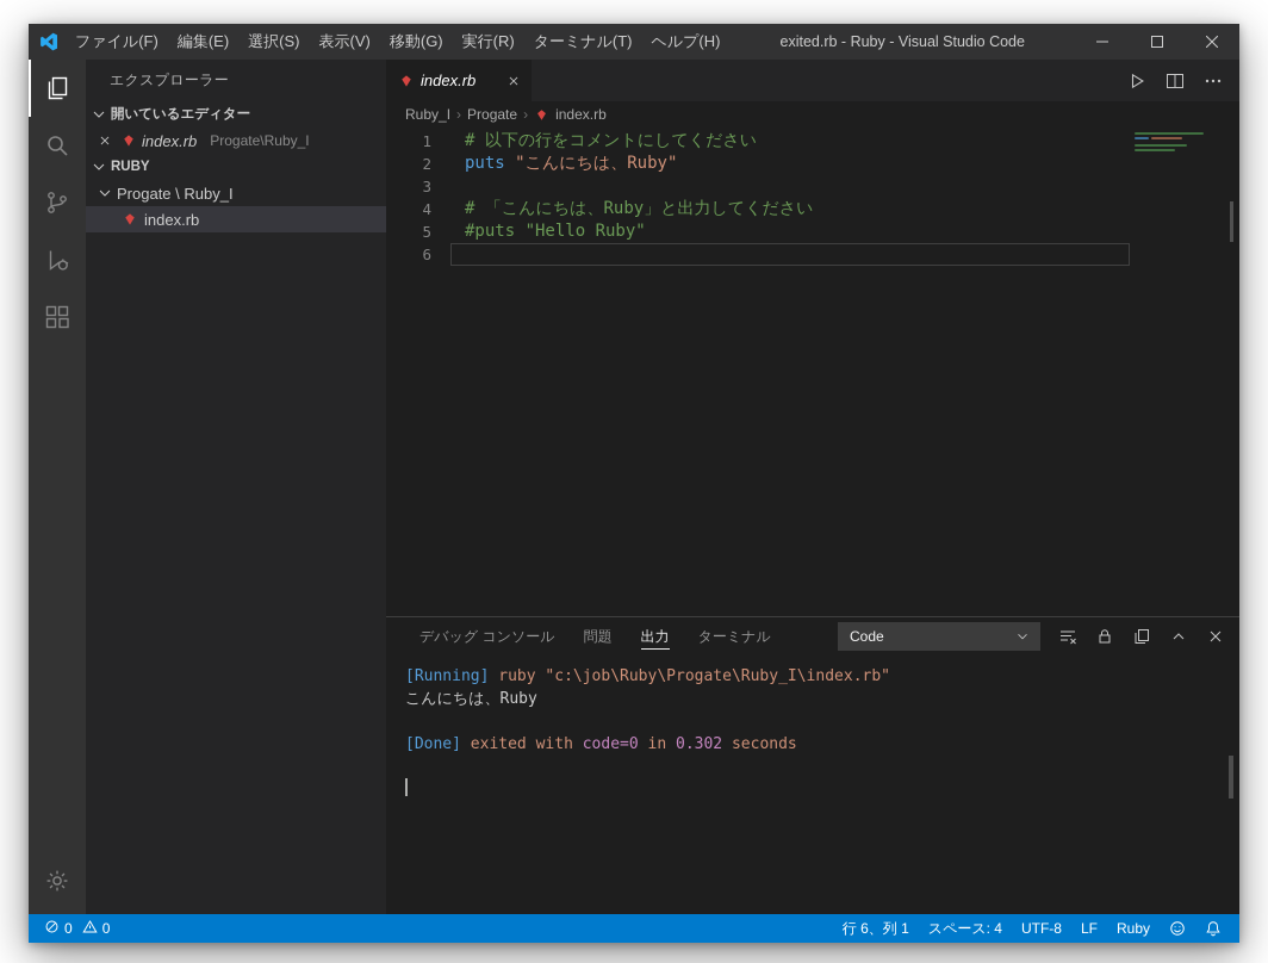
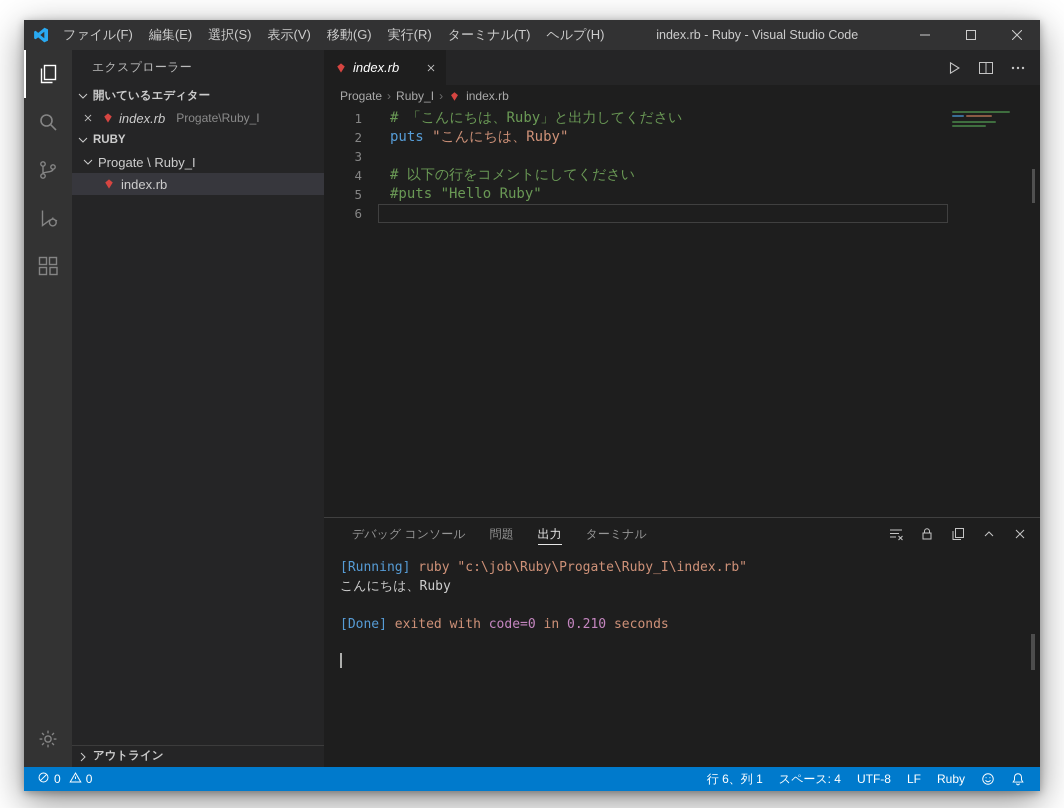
  ファイル(F)
  編集(E)
  選択(S)
  表示(V)
  移動(G)
  実行(R)
  ターミナル(T)
  ヘルプ(H)
- exited.rb - Ruby - Visual Studio Code
+ index.rb - Ruby - Visual Studio Code
  エクスプローラー
  開いているエディター
  index.rb
  Progate\Ruby_I
  RUBY
  Progate \ Ruby_I
  index.rb
+ アウトライン
  index.rb
- Ruby_I
+ Progate
  ›
- Progate
+ Ruby_I
  ›
  index.rb
  1
- # 以下の行をコメントにしてください
+ # 「こんにちは、Ruby」と出力してください
  2
  puts "こんにちは、Ruby"
  3
  4
- # 「こんにちは、Ruby」と出力してください
+ # 以下の行をコメントにしてください
  5
  #puts "Hello Ruby"
  6
  デバッグ コンソール
  問題
  出力
  ターミナル
- Code
  [Running] ruby "c:\job\Ruby\Progate\Ruby_I\index.rb"
  こんにちは、Ruby
- [Done] exited with code=0 in 0.302 seconds
+ [Done] exited with code=0 in 0.210 seconds
  0
  0
  行 6、列 1
  スペース: 4
  UTF-8
  LF
  Ruby
